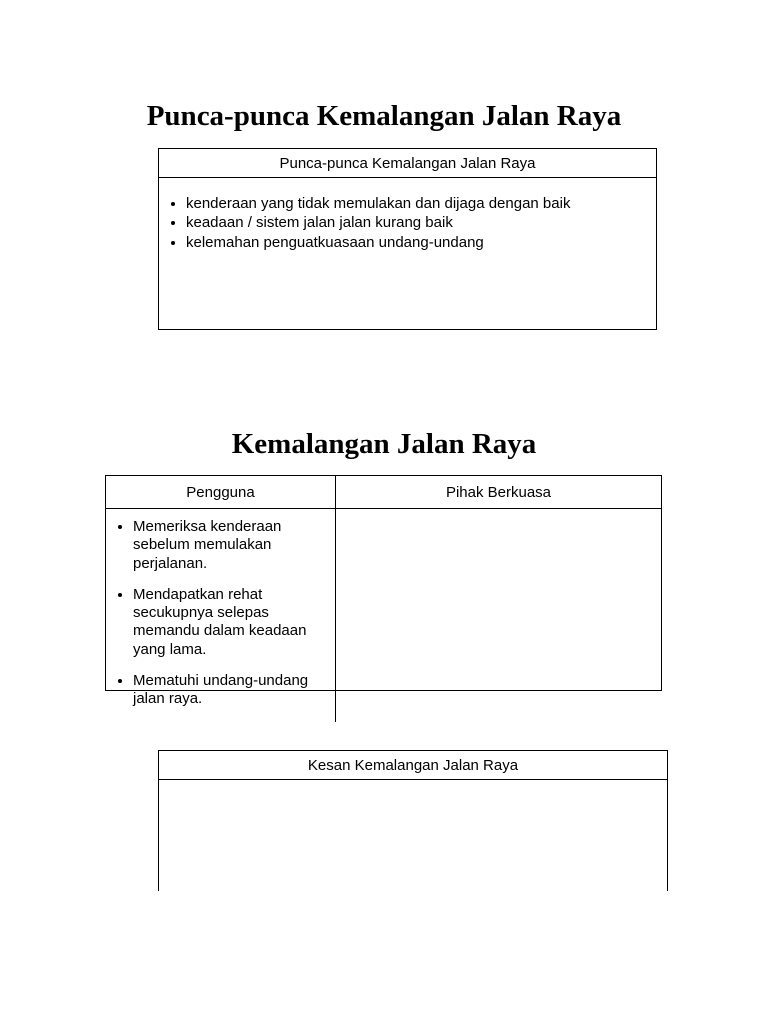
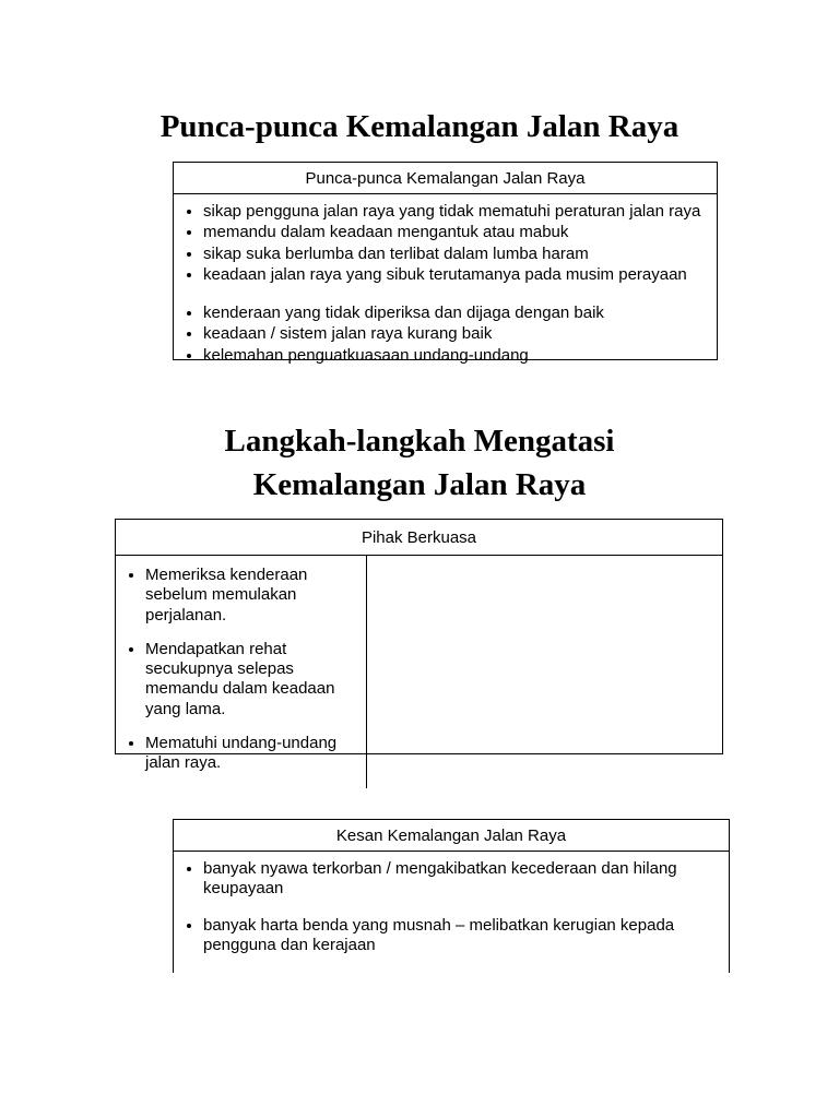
  Punca-punca Kemalangan Jalan Raya
  Punca-punca Kemalangan Jalan Raya
+ sikap pengguna jalan raya yang tidak mematuhi peraturan jalan raya
+ memandu dalam keadaan mengantuk atau mabuk
+ sikap suka berlumba dan terlibat dalam lumba haram
+ keadaan jalan raya yang sibuk terutamanya pada musim perayaan
- kenderaan yang tidak memulakan dan dijaga dengan baik
+ kenderaan yang tidak diperiksa dan dijaga dengan baik
- keadaan / sistem jalan jalan kurang baik
+ keadaan / sistem jalan raya kurang baik
  kelemahan penguatkuasaan undang-undang
+ Langkah-langkah Mengatasi
  Kemalangan Jalan Raya
- Pengguna
  Pihak Berkuasa
  Memeriksa kenderaan sebelum memulakan perjalanan.
  Mendapatkan rehat secukupnya selepas memandu dalam keadaan yang lama.
  Mematuhi undang-undang jalan raya.
  Kesan Kemalangan Jalan Raya
+ banyak nyawa terkorban / mengakibatkan kecederaan dan hilang keupayaan
+ banyak harta benda yang musnah – melibatkan kerugian kepada pengguna dan kerajaan
